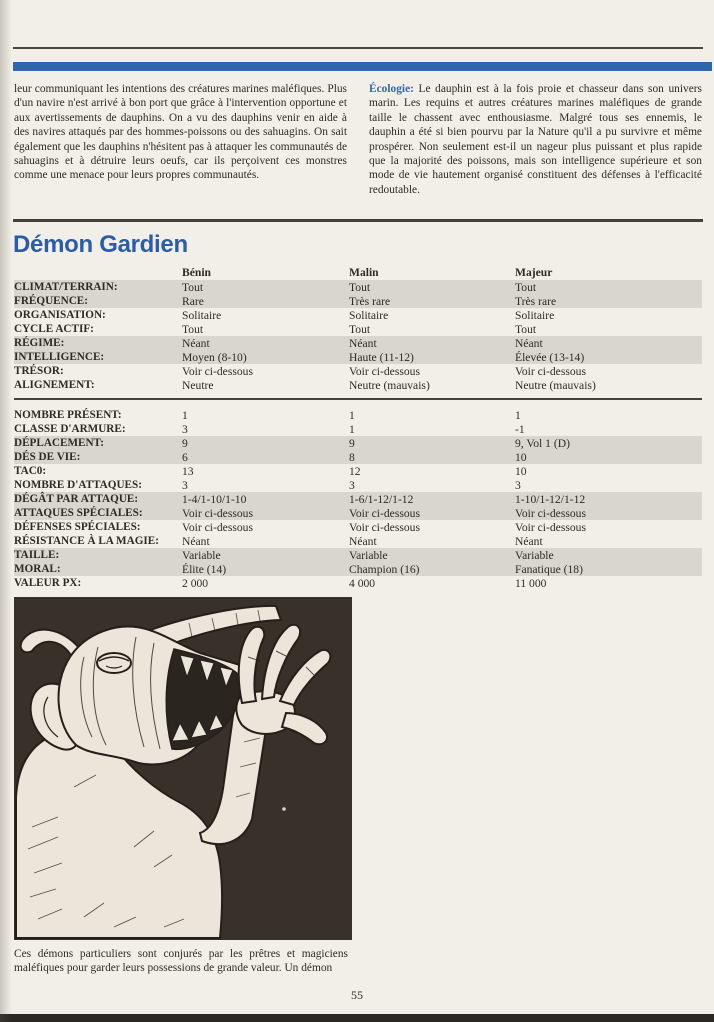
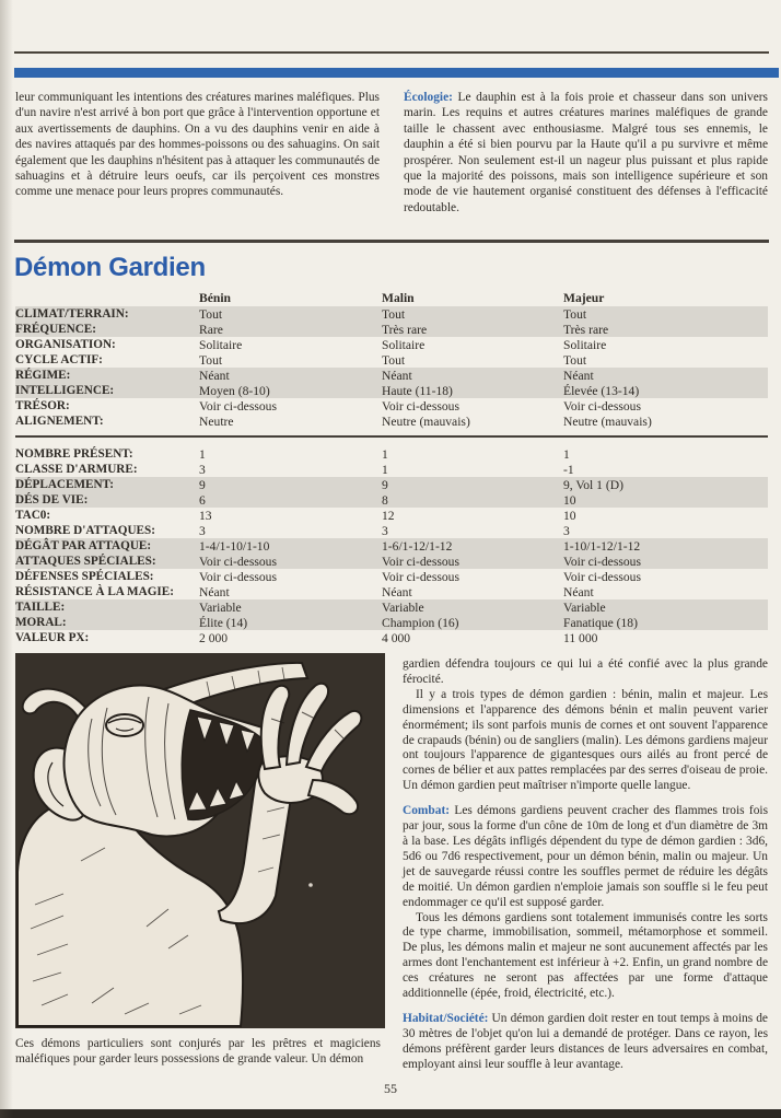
  leur communiquant les intentions des créatures marines maléfiques. Plus d'un navire n'est arrivé à bon port que grâce à l'intervention opportune et aux avertissements de dauphins. On a vu des dauphins venir en aide à des navires attaqués par des hommes-poissons ou des sahuagins. On sait également que les dauphins n'hésitent pas à attaquer les communautés de sahuagins et à détruire leurs oeufs, car ils perçoivent ces monstres comme une menace pour leurs propres communautés.
- Écologie: Le dauphin est à la fois proie et chasseur dans son univers marin. Les requins et autres créatures marines maléfiques de grande taille le chassent avec enthousiasme. Malgré tous ses ennemis, le dauphin a été si bien pourvu par la Nature qu'il a pu survivre et même prospérer. Non seulement est-il un nageur plus puissant et plus rapide que la majorité des poissons, mais son intelligence supérieure et son mode de vie hautement organisé constituent des défenses à l'efficacité redoutable.
+ Écologie: Le dauphin est à la fois proie et chasseur dans son univers marin. Les requins et autres créatures marines maléfiques de grande taille le chassent avec enthousiasme. Malgré tous ses ennemis, le dauphin a été si bien pourvu par la Haute qu'il a pu survivre et même prospérer. Non seulement est-il un nageur plus puissant et plus rapide que la majorité des poissons, mais son intelligence supérieure et son mode de vie hautement organisé constituent des défenses à l'efficacité redoutable.
  Démon Gardien
  Bénin
  Malin
  Majeur
  CLIMAT/TERRAIN:
  Tout
  Tout
  Tout
  FRÉQUENCE:
  Rare
  Très rare
  Très rare
  ORGANISATION:
  Solitaire
  Solitaire
  Solitaire
  CYCLE ACTIF:
  Tout
  Tout
  Tout
  RÉGIME:
  Néant
  Néant
  Néant
  INTELLIGENCE:
  Moyen (8-10)
- Haute (11-12)
+ Haute (11-18)
  Élevée (13-14)
  TRÉSOR:
  Voir ci-dessous
  Voir ci-dessous
  Voir ci-dessous
  ALIGNEMENT:
  Neutre
  Neutre (mauvais)
  Neutre (mauvais)
  NOMBRE PRÉSENT:
  1
  1
  1
  CLASSE D'ARMURE:
  3
  1
  -1
  DÉPLACEMENT:
  9
  9
  9, Vol 1 (D)
  DÉS DE VIE:
  6
  8
  10
  TAC0:
  13
  12
  10
  NOMBRE D'ATTAQUES:
  3
  3
  3
  DÉGÂT PAR ATTAQUE:
  1-4/1-10/1-10
  1-6/1-12/1-12
  1-10/1-12/1-12
  ATTAQUES SPÉCIALES:
  Voir ci-dessous
  Voir ci-dessous
  Voir ci-dessous
  DÉFENSES SPÉCIALES:
  Voir ci-dessous
  Voir ci-dessous
  Voir ci-dessous
  RÉSISTANCE À LA MAGIE:
  Néant
  Néant
  Néant
  TAILLE:
  Variable
  Variable
  Variable
  MORAL:
  Élite (14)
  Champion (16)
  Fanatique (18)
  VALEUR PX:
  2 000
  4 000
  11 000
  Ces démons particuliers sont conjurés par les prêtres et magiciens maléfiques pour garder leurs possessions de grande valeur. Un démon
+ gardien défendra toujours ce qui lui a été confié avec la plus grande férocité.
+ Il y a trois types de démon gardien : bénin, malin et majeur. Les dimensions et l'apparence des démons bénin et malin peuvent varier énormément; ils sont parfois munis de cornes et ont souvent l'apparence de crapauds (bénin) ou de sangliers (malin). Les démons gardiens majeur ont toujours l'apparence de gigantesques ours ailés au front percé de cornes de bélier et aux pattes remplacées par des serres d'oiseau de proie. Un démon gardien peut maîtriser n'importe quelle langue.
+ Combat: Les démons gardiens peuvent cracher des flammes trois fois par jour, sous la forme d'un cône de 10m de long et d'un diamètre de 3m à la base. Les dégâts infligés dépendent du type de démon gardien : 3d6, 5d6 ou 7d6 respectivement, pour un démon bénin, malin ou majeur. Un jet de sauvegarde réussi contre les souffles permet de réduire les dégâts de moitié. Un démon gardien n'emploie jamais son souffle si le feu peut endommager ce qu'il est supposé garder.
+ Tous les démons gardiens sont totalement immunisés contre les sorts de type charme, immobilisation, sommeil, métamorphose et sommeil. De plus, les démons malin et majeur ne sont aucunement affectés par les armes dont l'enchantement est inférieur à +2. Enfin, un grand nombre de ces créatures ne seront pas affectées par une forme d'attaque additionnelle (épée, froid, électricité, etc.).
+ Habitat/Société: Un démon gardien doit rester en tout temps à moins de 30 mètres de l'objet qu'on lui a demandé de protéger. Dans ce rayon, les démons préfèrent garder leurs distances de leurs adversaires en combat, employant ainsi leur souffle à leur avantage.
  55
